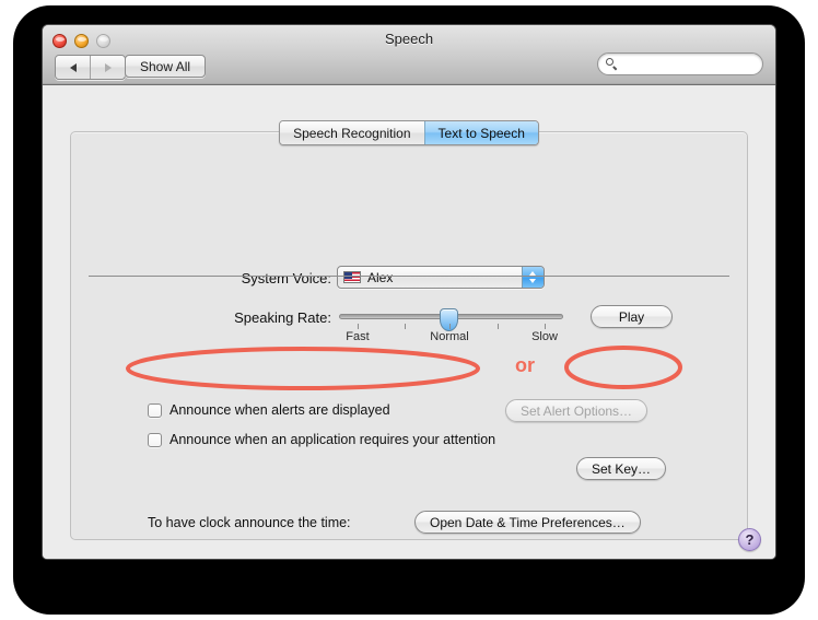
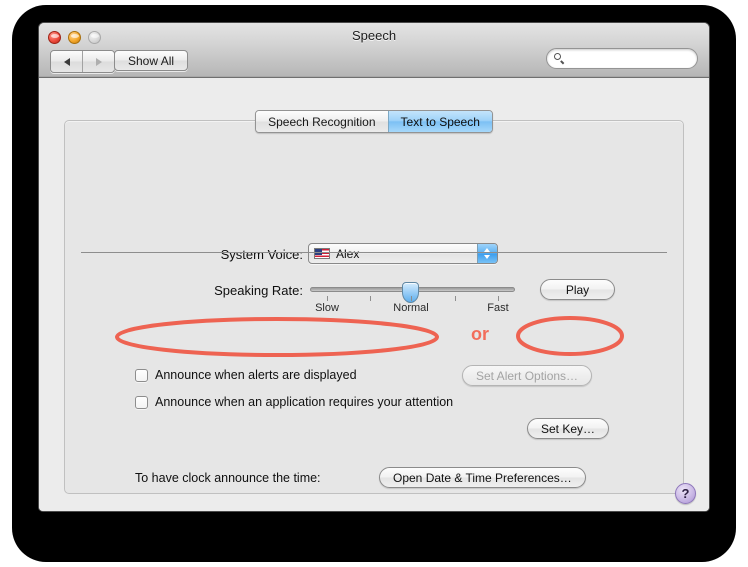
  Speech
  Show All
  Speech Recognition
  Text to Speech
  System Voice:
  Alex
  Speaking Rate:
- Fast
+ Slow
  Normal
- Slow
+ Fast
  Play
  Announce when alerts are displayed
  Set Alert Options…
  Announce when an application requires your attention
  Set Key…
  To have clock announce the time:
  Open Date & Time Preferences…
  ?
  or
